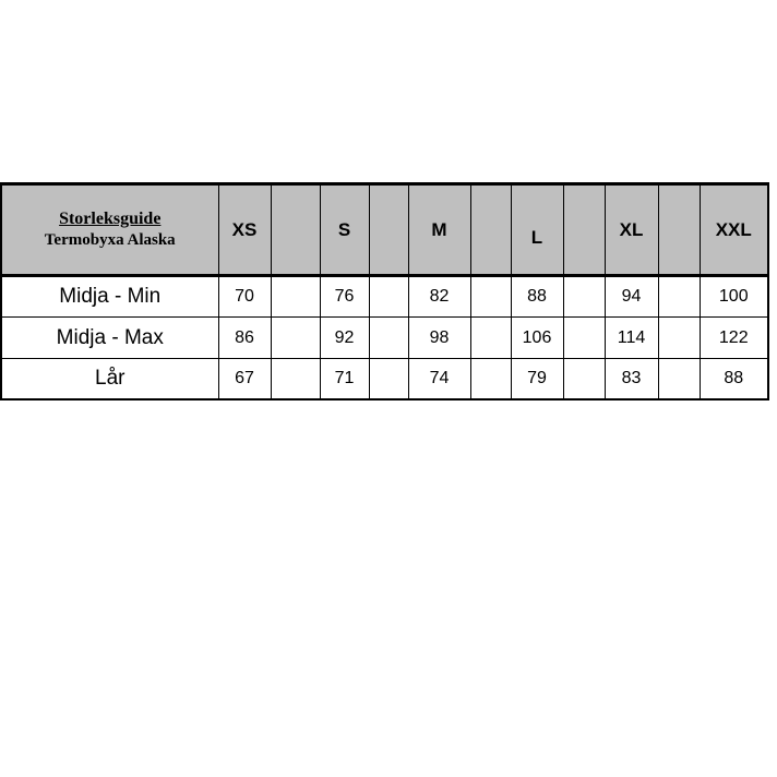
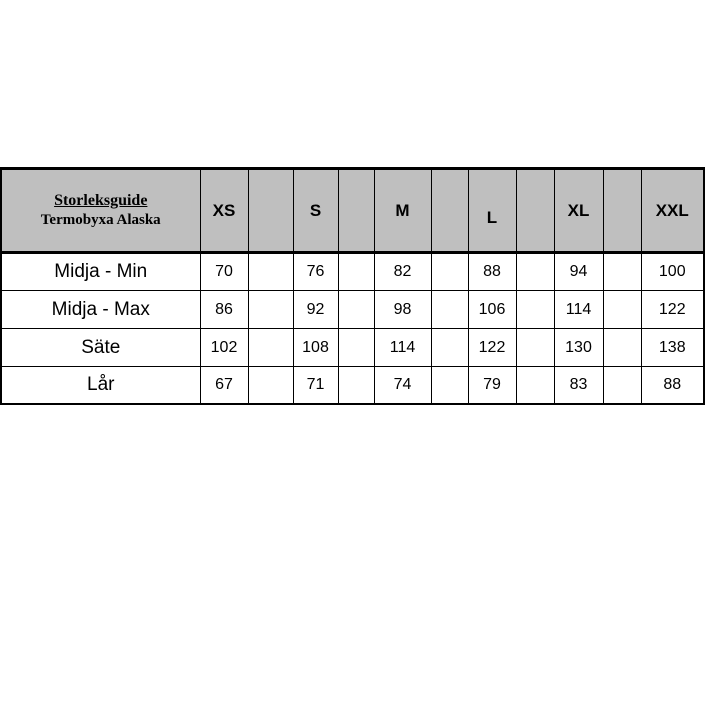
  Storleksguide Termobyxa Alaska	XS		S		M		L		XL		XXL
  Midja - Min	70		76		82		88		94		100
  Midja - Max	86		92		98		106		114		122
+ Säte	102		108		114		122		130		138
  Lår	67		71		74		79		83		88
